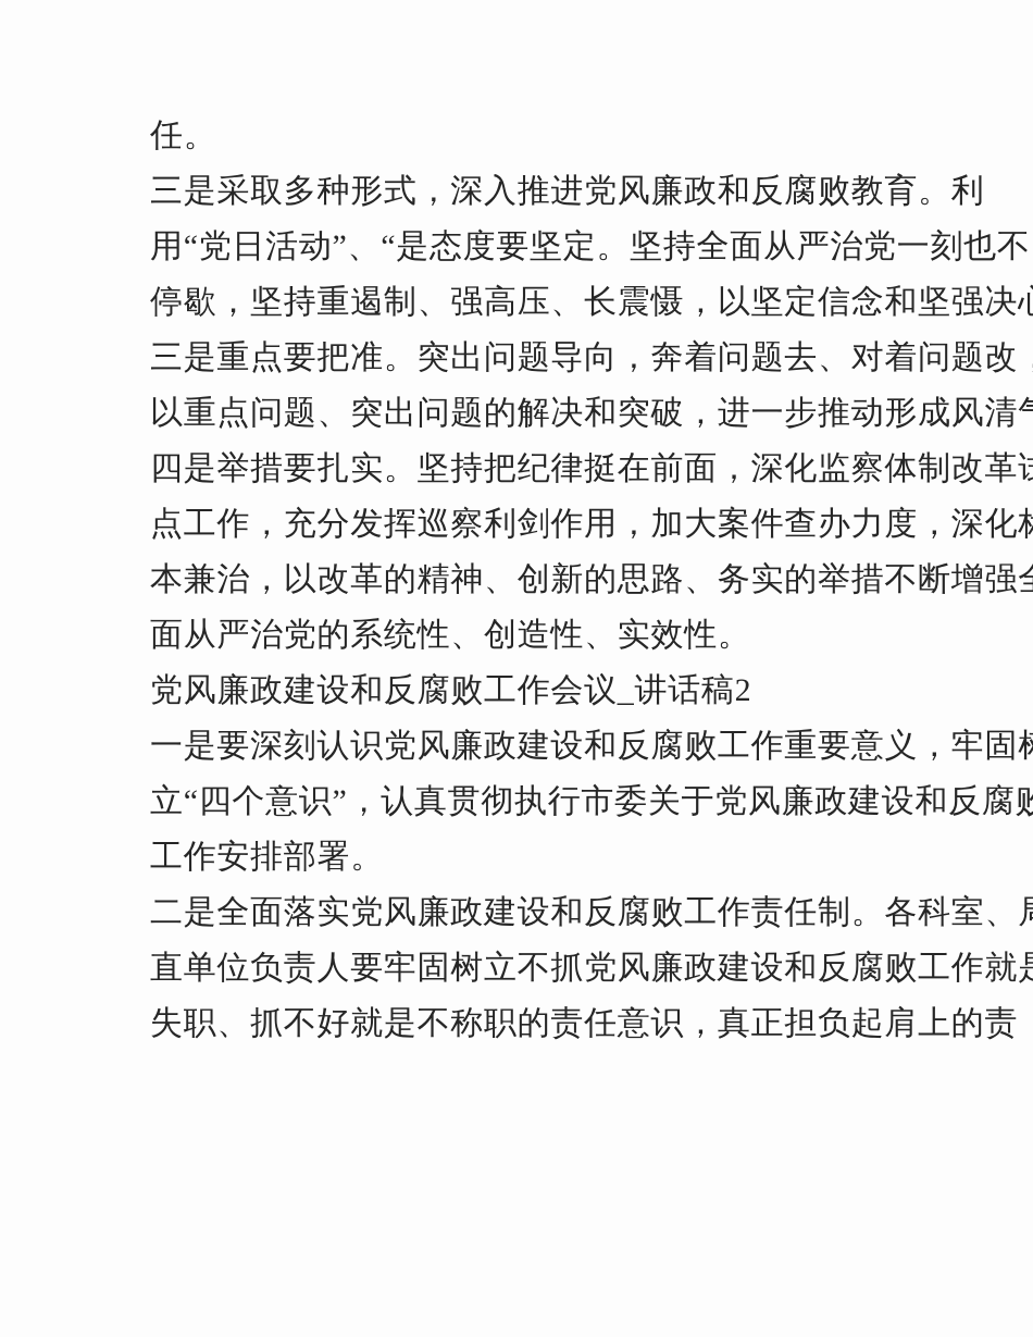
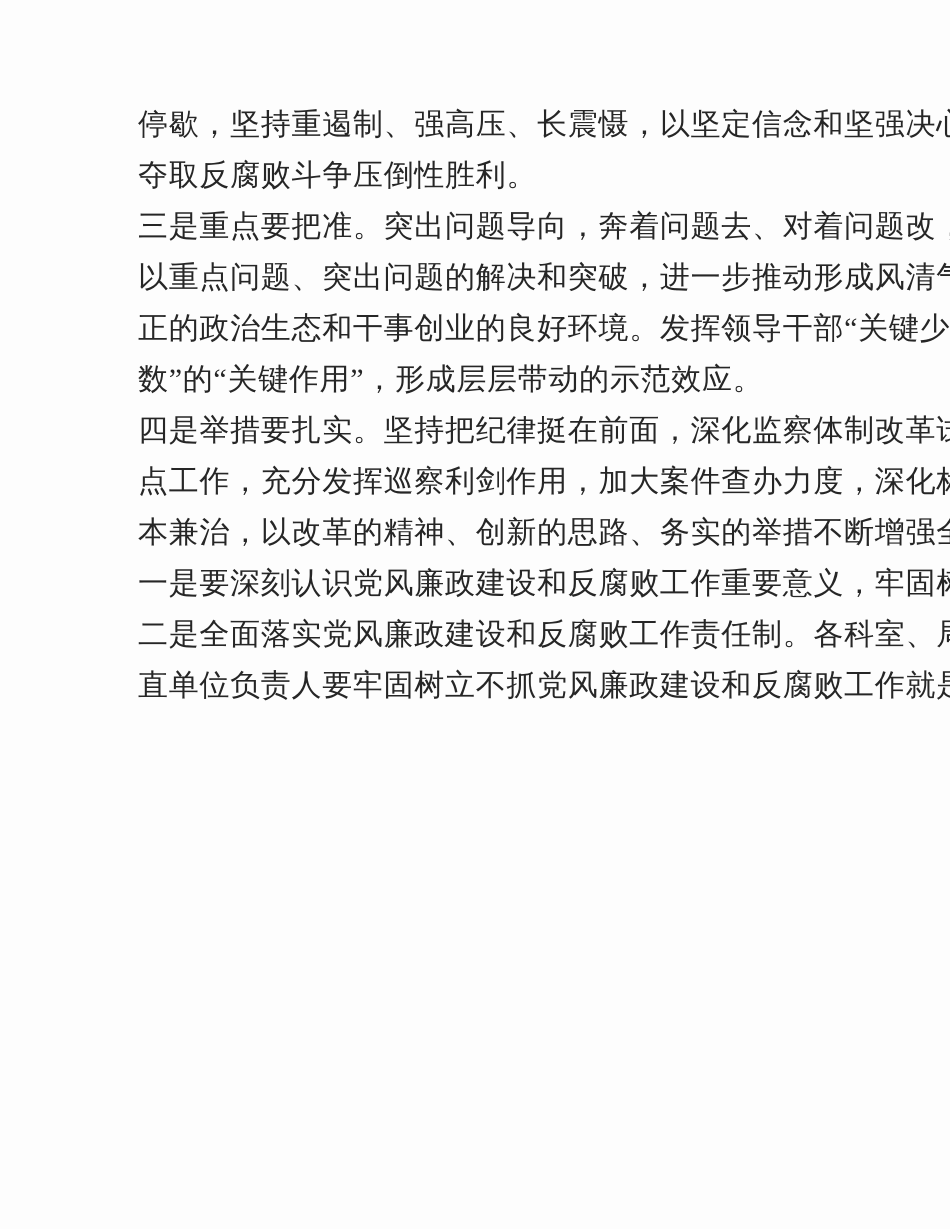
- 任。
- 三是采取多种形式，深入推进党风廉政和反腐败教育。利
- 用“党日活动”、“是态度要坚定。坚持全面从严治党一刻也不
  停歇，坚持重遏制、强高压、长震慑，以坚定信念和坚强决
+ 夺取反腐败斗争压倒性胜利。
  三是重点要把准。突出问题导向，奔着问题去、对着问题改
  以重点问题、突出问题的解决和突破，进一步推动形成风清
+ 正的政治生态和干事创业的良好环境。发挥领导干部“关键少
+ 数”的“关键作用”，形成层层带动的示范效应。
  四是举措要扎实。坚持把纪律挺在前面，深化监察体制改革
  点工作，充分发挥巡察利剑作用，加大案件查办力度，深化
  本兼治，以改革的精神、创新的思路、务实的举措不断增强
- 面从严治党的系统性、创造性、实效性。
- 党风廉政建设和反腐败工作会议_讲话稿2
  一是要深刻认识党风廉政建设和反腐败工作重要意义，牢固
- 立“四个意识”，认真贯彻执行市委关于党风廉政建设和反腐败
- 工作安排部署。
  二是全面落实党风廉政建设和反腐败工作责任制。各科室、
  直单位负责人要牢固树立不抓党风廉政建设和反腐败工作就
- 失职、抓不好就是不称职的责任意识，真正担负起肩上的责
